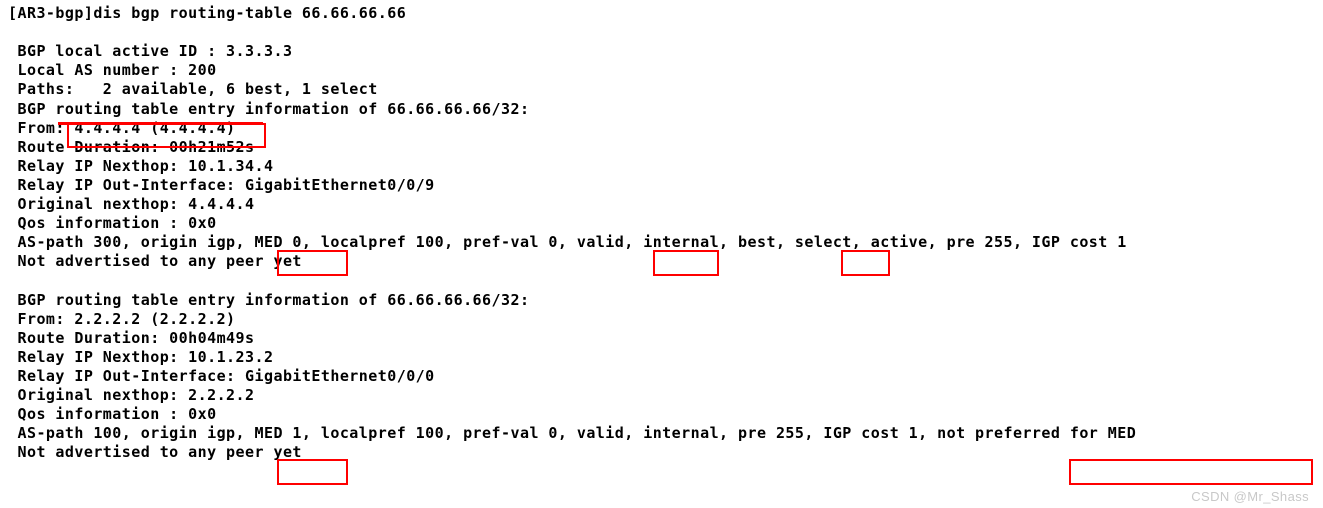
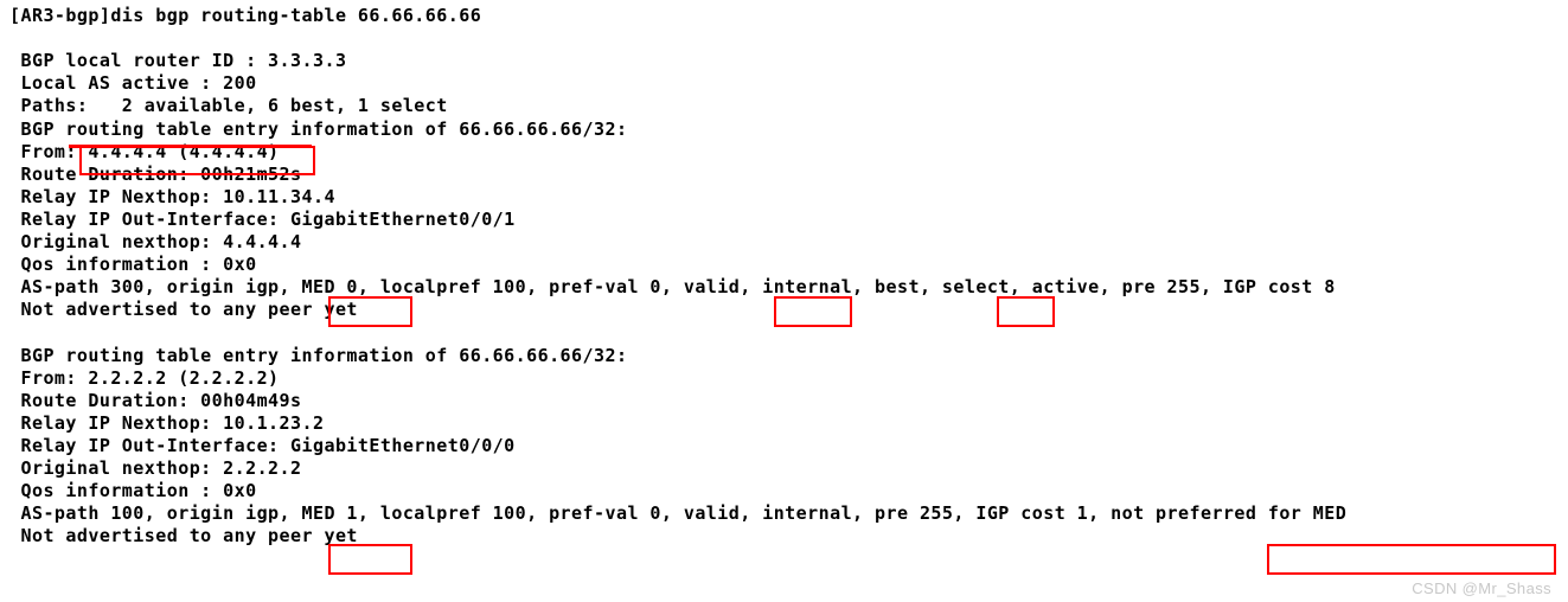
  [AR3-bgp]dis bgp routing-table 66.66.66.66
- BGP local active ID : 3.3.3.3
+ BGP local router ID : 3.3.3.3
- Local AS number : 200
+ Local AS active : 200
  Paths: 2 available, 6 best, 1 select
  BGP routing table entry information of 66.66.66.66/32:
  From: 4.4.4.4 (4.4.4.4)
  Route Duration: 00h21m52s
- Relay IP Nexthop: 10.1.34.4
+ Relay IP Nexthop: 10.11.34.4
- Relay IP Out-Interface: GigabitEthernet0/0/9
+ Relay IP Out-Interface: GigabitEthernet0/0/1
  Original nexthop: 4.4.4.4
  Qos information : 0x0
- AS-path 300, origin igp, MED 0, localpref 100, pref-val 0, valid, internal, best, select, active, pre 255, IGP cost 1
+ AS-path 300, origin igp, MED 0, localpref 100, pref-val 0, valid, internal, best, select, active, pre 255, IGP cost 8
  Not advertised to any peer yet
  BGP routing table entry information of 66.66.66.66/32:
  From: 2.2.2.2 (2.2.2.2)
  Route Duration: 00h04m49s
  Relay IP Nexthop: 10.1.23.2
  Relay IP Out-Interface: GigabitEthernet0/0/0
  Original nexthop: 2.2.2.2
  Qos information : 0x0
  AS-path 100, origin igp, MED 1, localpref 100, pref-val 0, valid, internal, pre 255, IGP cost 1, not preferred for MED
  Not advertised to any peer yet
  CSDN @Mr_Shass
